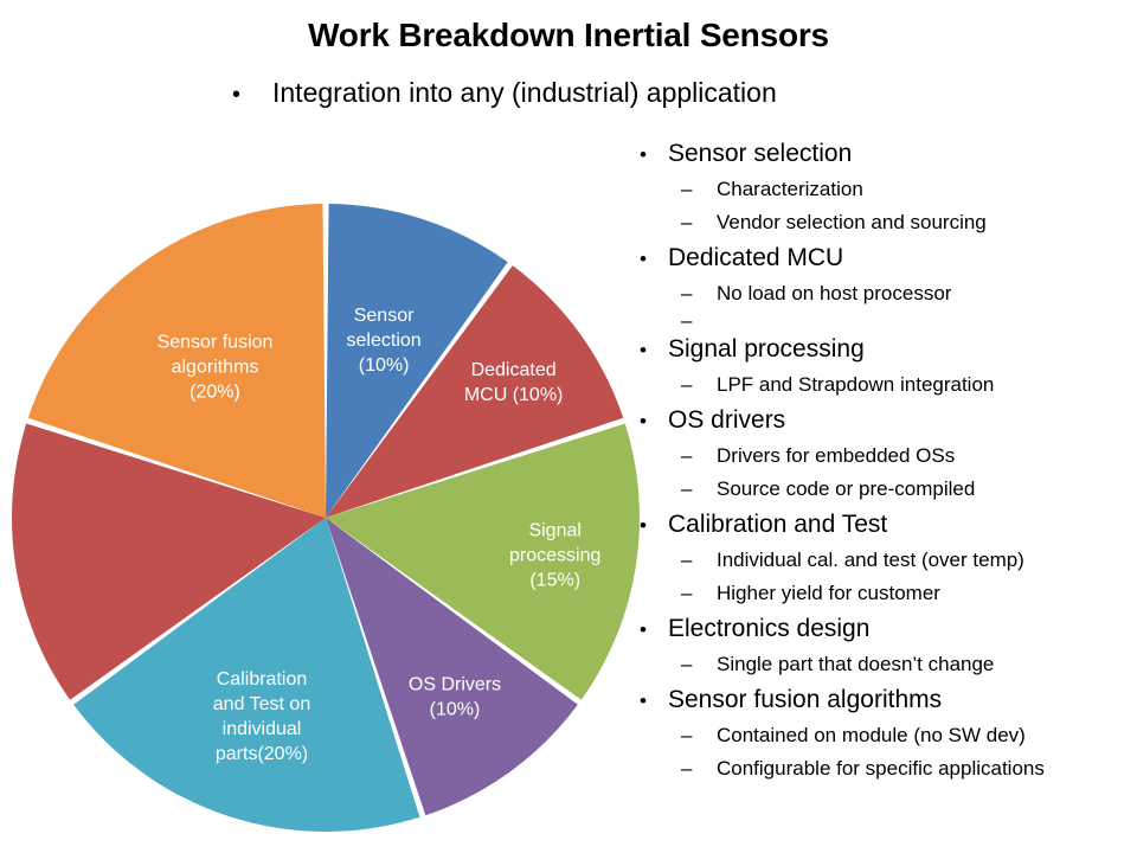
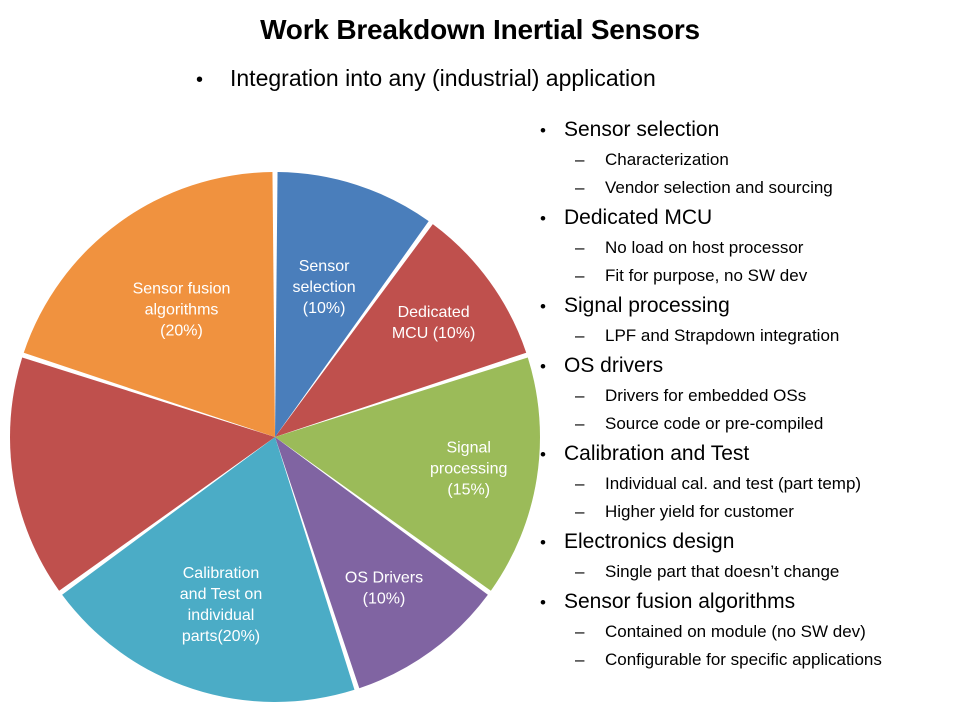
  Work Breakdown Inertial Sensors
  •
  Integration into any (industrial) application
  Sensor selection (10%)
  Dedicated MCU (10%)
  Signal processing (15%)
  OS Drivers (10%)
  Calibration and Test on individual parts(20%)
  Sensor fusion algorithms (20%)
  •
  Sensor selection
  –
  Characterization
  –
  Vendor selection and sourcing
  •
  Dedicated MCU
  –
  No load on host processor
  –
+ Fit for purpose, no SW dev
  •
  Signal processing
  –
  LPF and Strapdown integration
  •
  OS drivers
  –
  Drivers for embedded OSs
  –
  Source code or pre-compiled
  •
  Calibration and Test
  –
- Individual cal. and test (over temp)
+ Individual cal. and test (part temp)
  –
  Higher yield for customer
  •
  Electronics design
  –
  Single part that doesn’t change
  •
  Sensor fusion algorithms
  –
  Contained on module (no SW dev)
  –
  Configurable for specific applications
